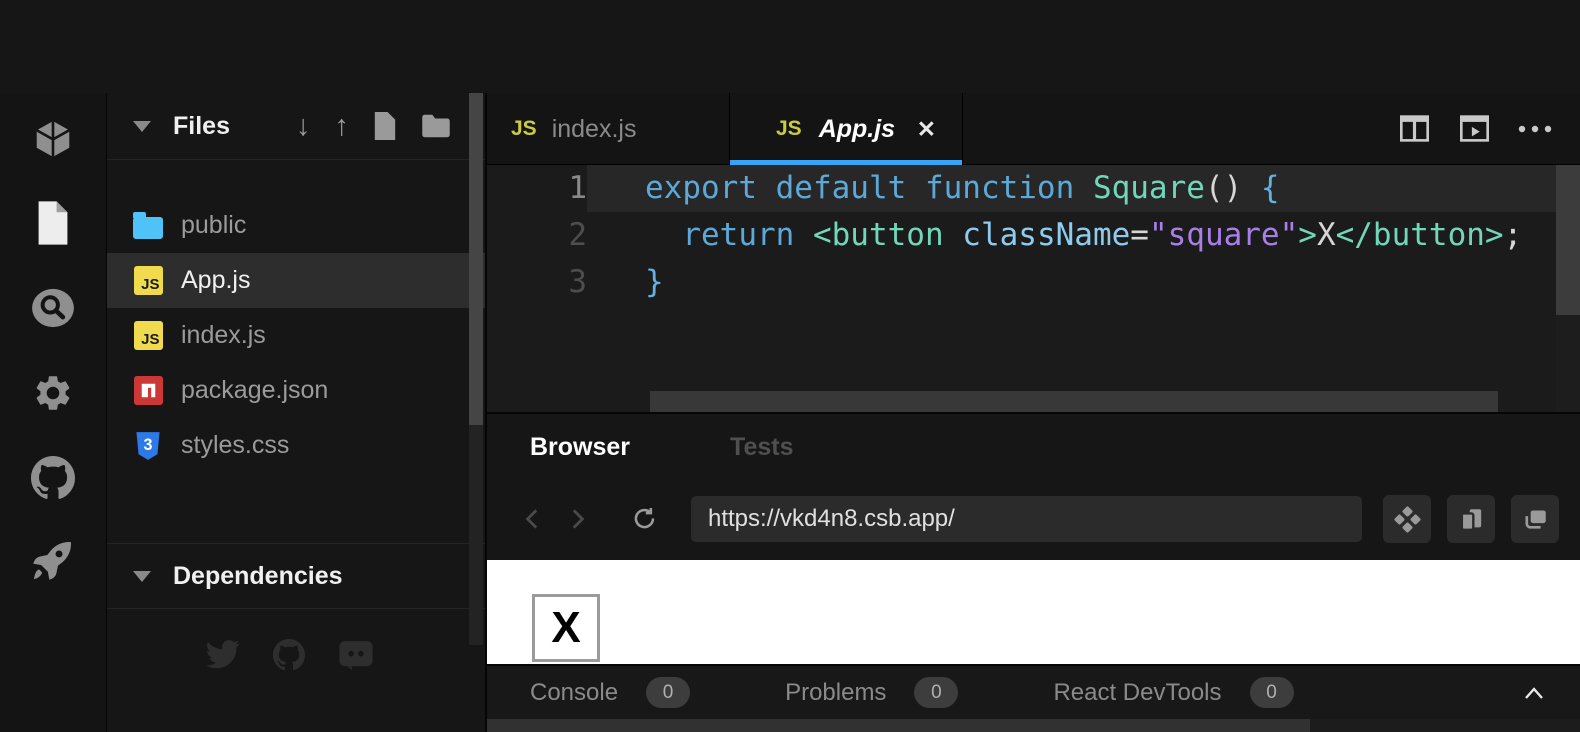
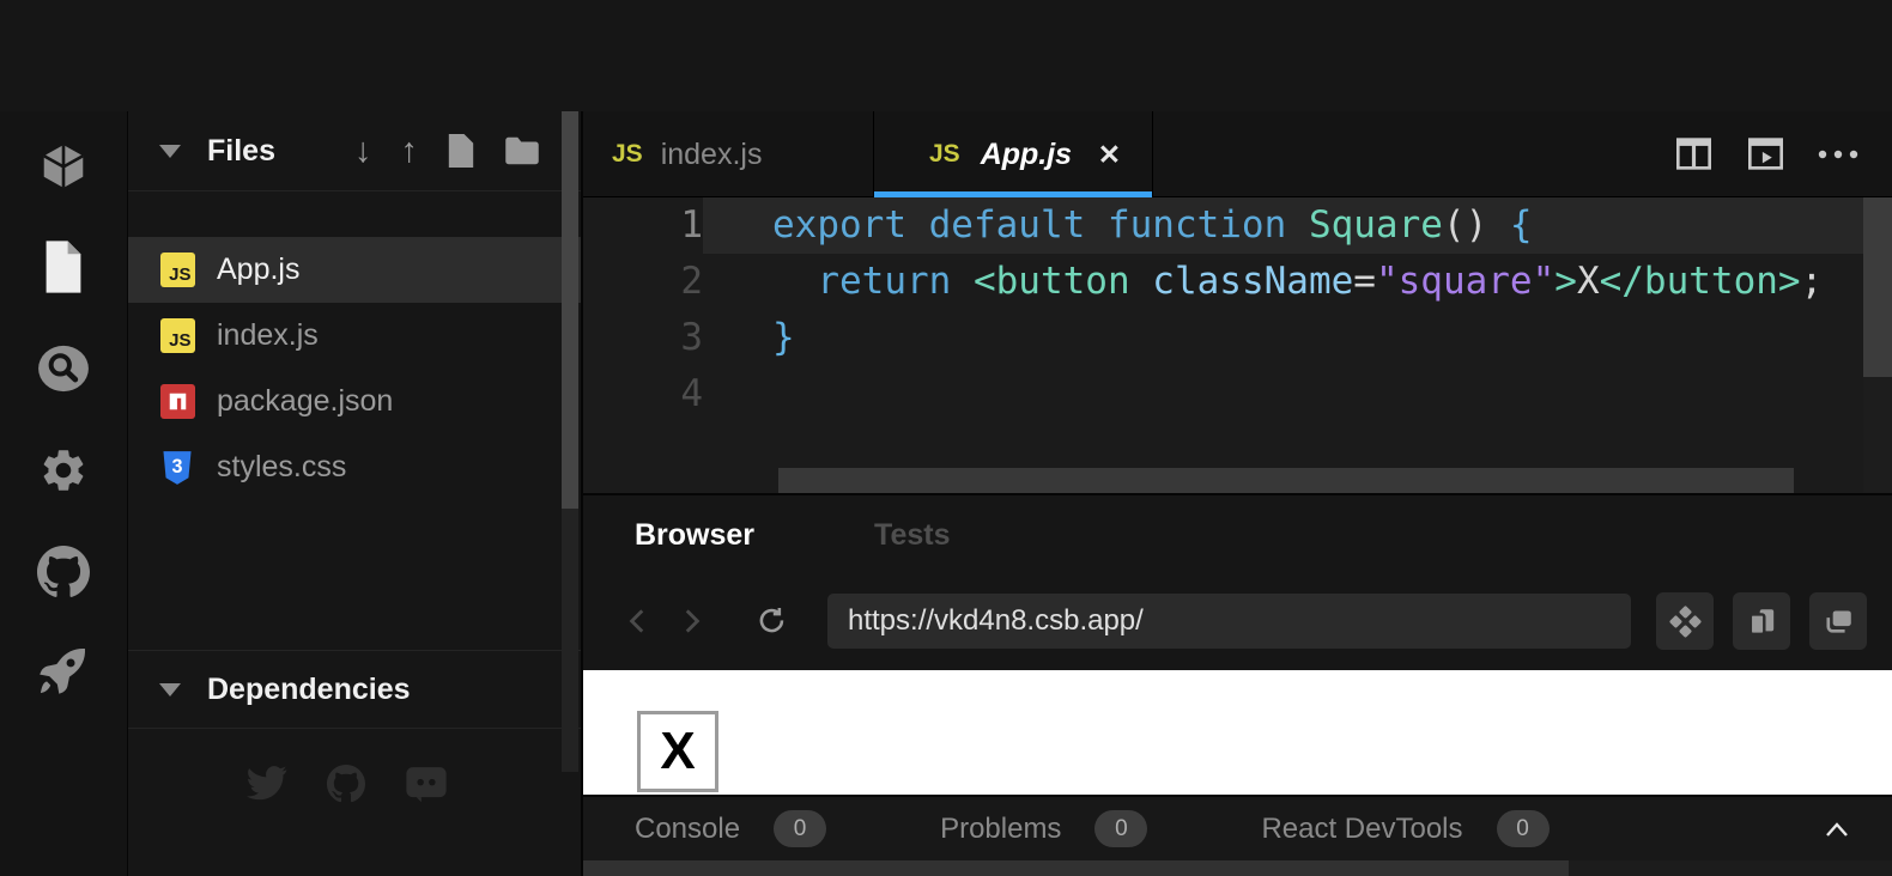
  Files
  ↓
  ↑
- public
  JS
  App.js
  JS
  index.js
  package.json
  3
  styles.css
  Dependencies
  JS
  index.js
  JS
  App.js
  ✕
  1
  export default function Square() {
  2
  return <button className="square">X</button>;
  3
  }
+ 4
  Browser
  Tests
  https://vkd4n8.csb.app/
  X
  Console
  0
  Problems
  0
  React DevTools
  0
